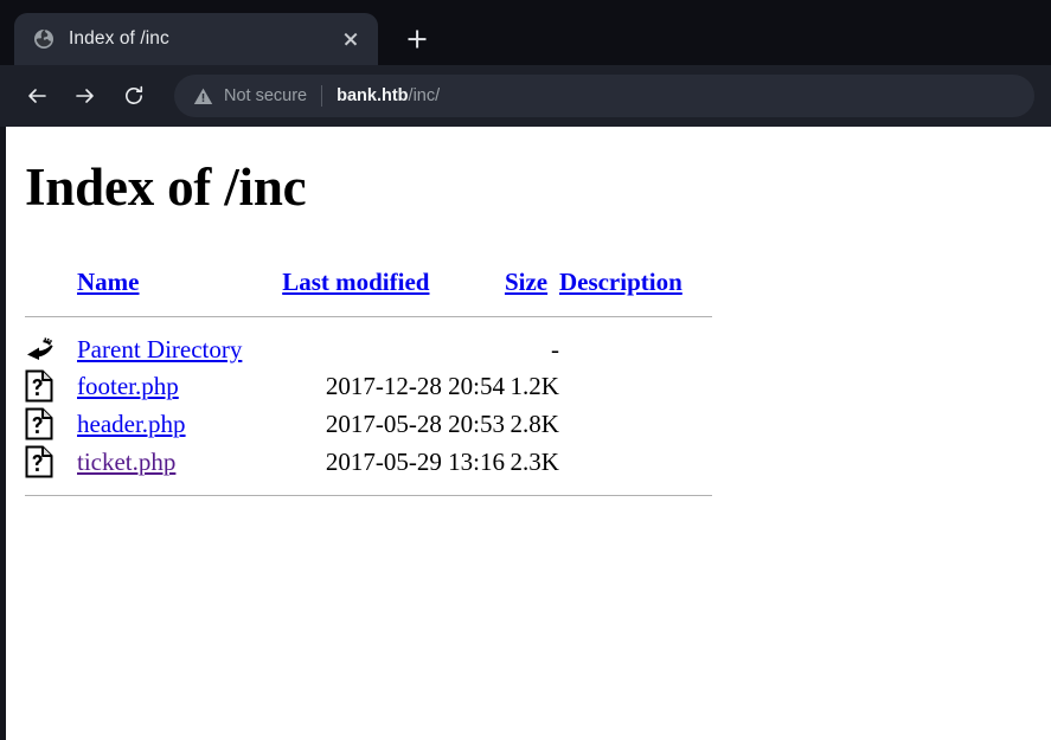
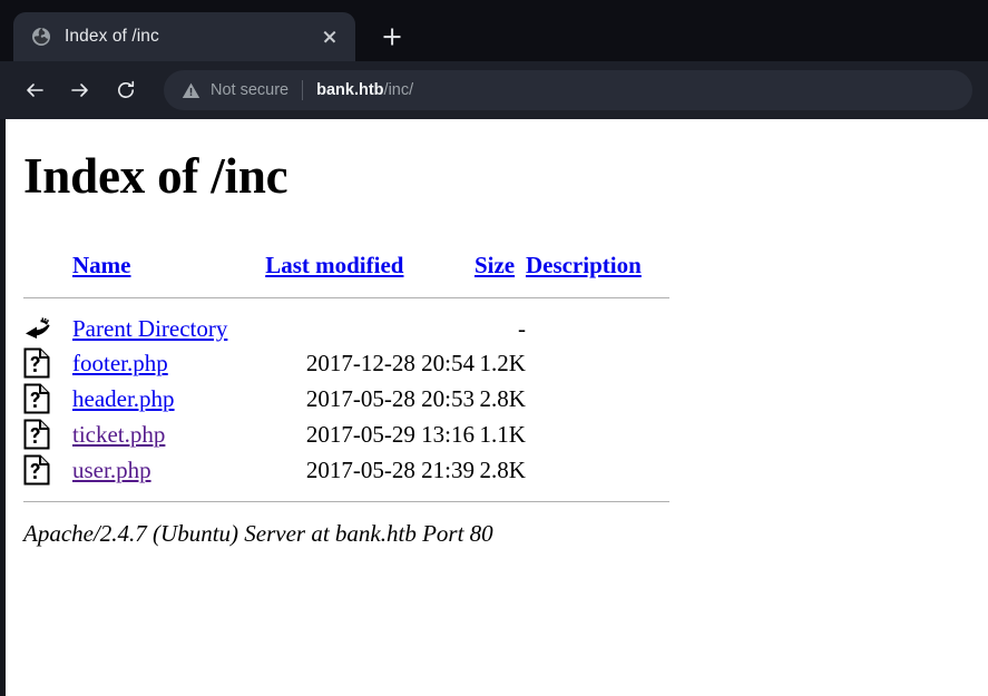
  Index of /inc
  Not secure
  bank.htb/inc/
  Index of /inc
  	Name	Last modified	Size	Description
  	Parent Directory		-
  	footer.php	2017-12-28 20:54	1.2K
  	header.php	2017-05-28 20:53	2.8K
- 	ticket.php	2017-05-29 13:16	2.3K
+ 	ticket.php	2017-05-29 13:16	1.1K
+ 	user.php	2017-05-28 21:39	2.8K
+ Apache/2.4.7 (Ubuntu) Server at bank.htb Port 80
